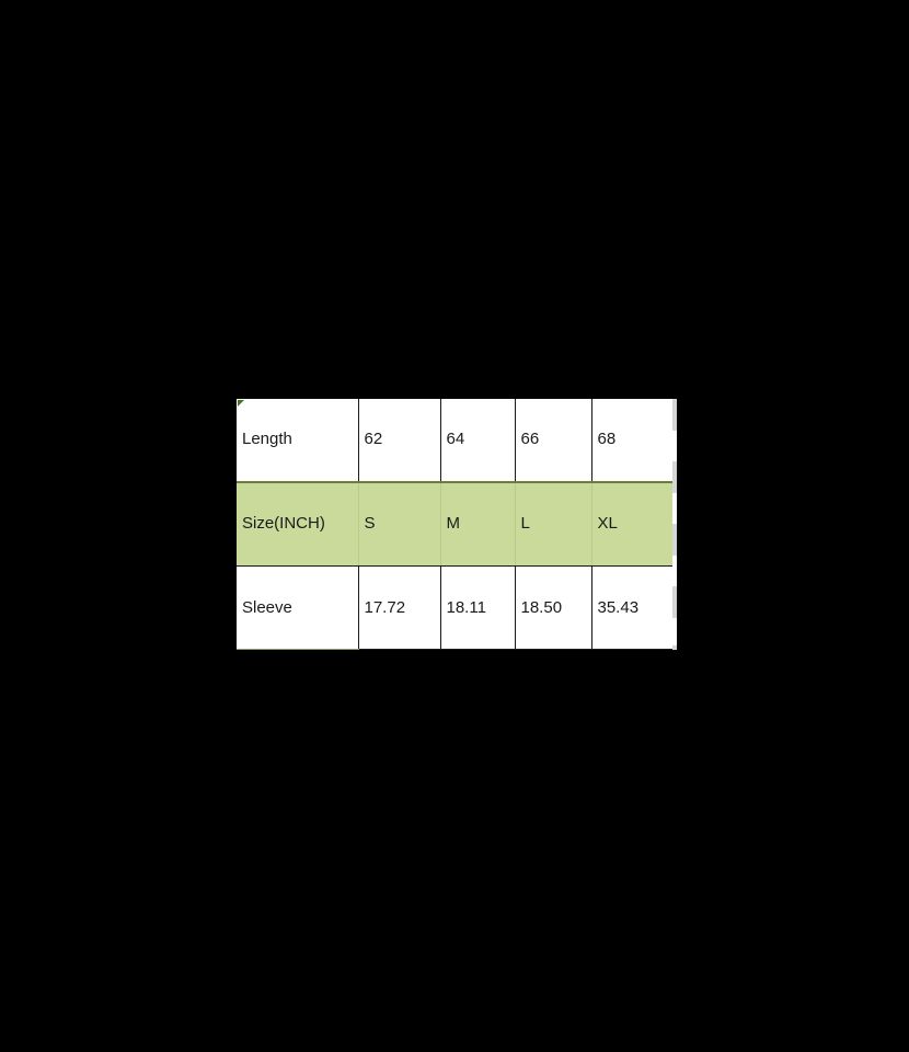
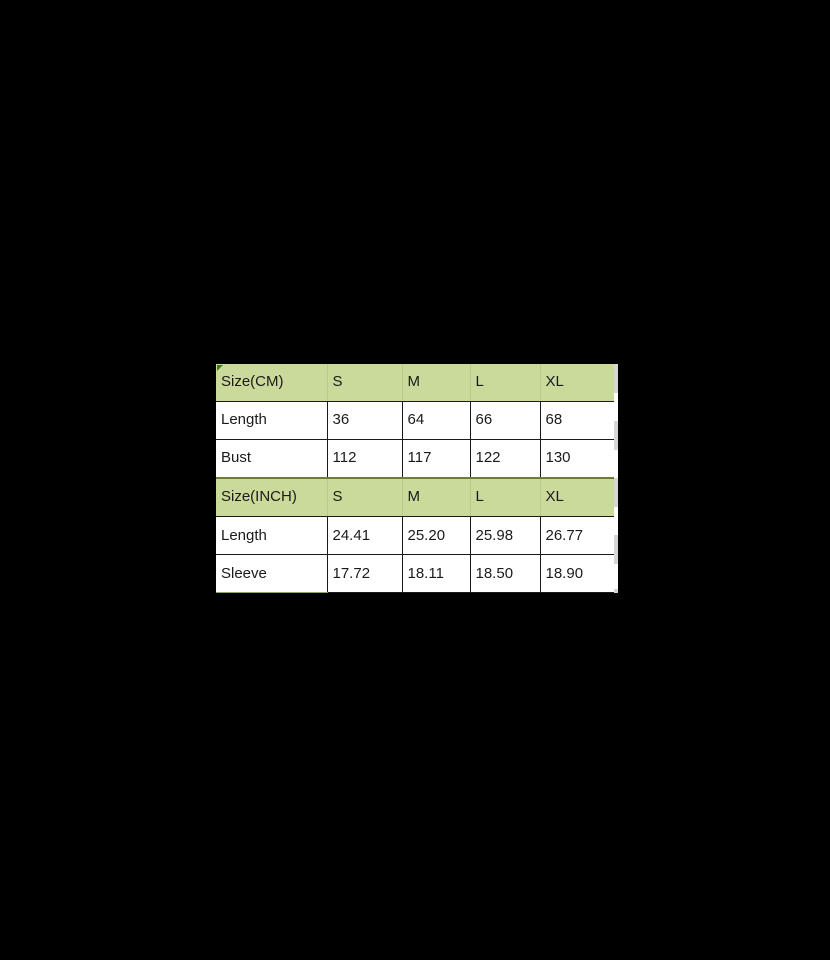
+ Size(CM)	S	M	L	XL
- Length	62	64	66	68
+ Length	36	64	66	68
+ Bust	112	117	122	130
  Size(INCH)	S	M	L	XL
+ Length	24.41	25.20	25.98	26.77
- Sleeve	17.72	18.11	18.50	35.43
+ Sleeve	17.72	18.11	18.50	18.90
